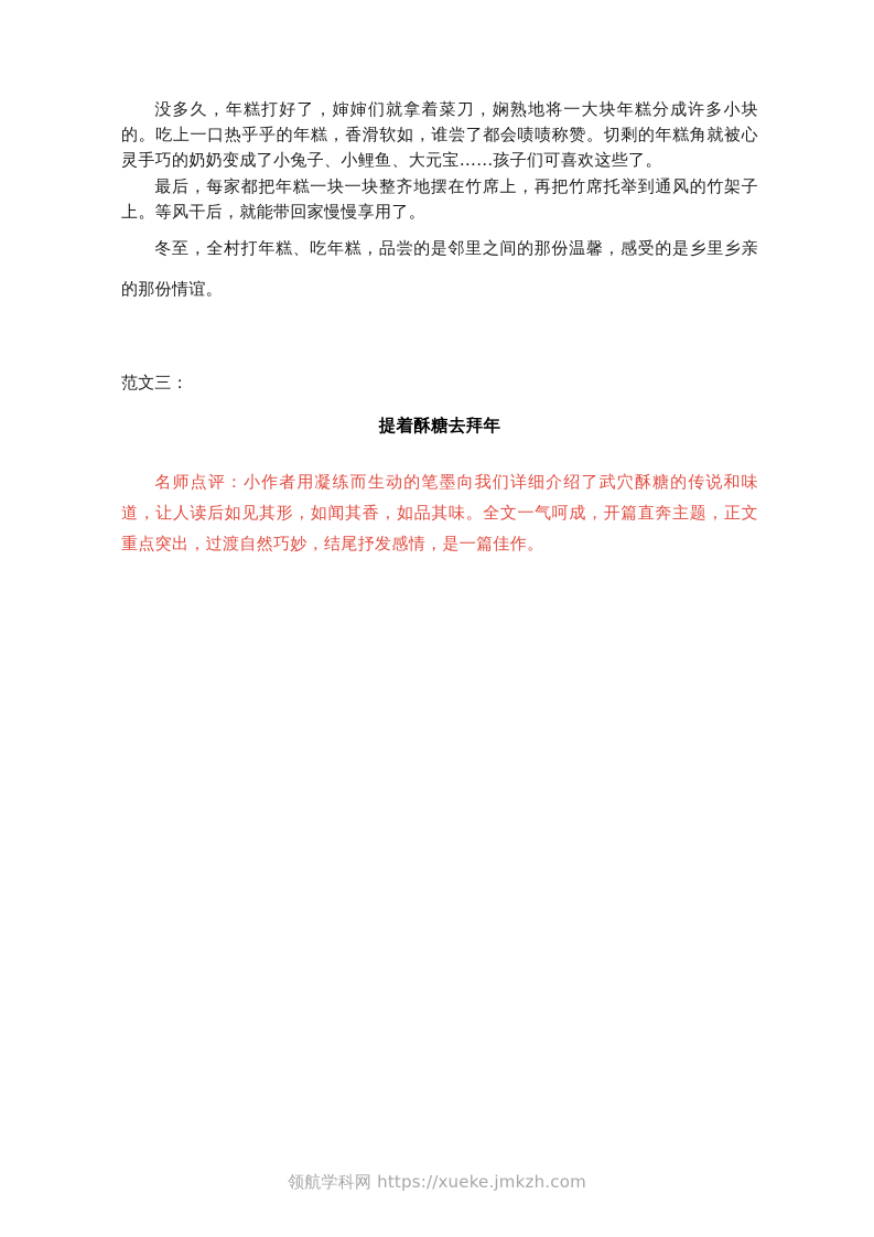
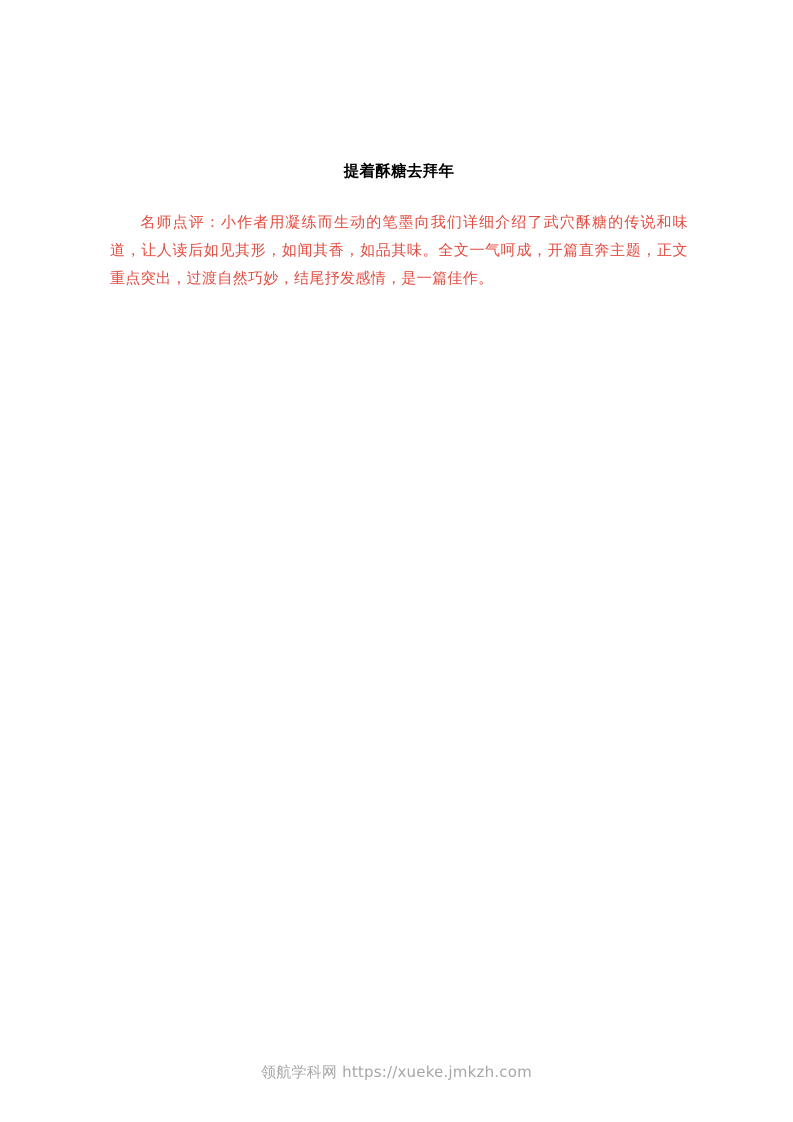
- 没多久，年糕打好了，婶婶们就拿着菜刀，娴熟地将一大块年糕分成许多小块的。吃上一口热乎乎的年糕，香滑软如，谁尝了都会啧啧称赞。切剩的年糕角就被心灵手巧的奶奶变成了小兔子、小鲤鱼、大元宝……孩子们可喜欢这些了。
- 最后，每家都把年糕一块一块整齐地摆在竹席上，再把竹席托举到通风的竹架子上。等风干后，就能带回家慢慢享用了。
- 冬至，全村打年糕、吃年糕，品尝的是邻里之间的那份温馨，感受的是乡里乡亲的那份情谊。
- 范文三：
  提着酥糖去拜年
  名师点评：小作者用凝练而生动的笔墨向我们详细介绍了武穴酥糖的传说和味道，让人读后如见其形，如闻其香，如品其味。全文一气呵成，开篇直奔主题，正文重点突出，过渡自然巧妙，结尾抒发感情，是一篇佳作。
  领航学科网 https://xueke.jmkzh.com
